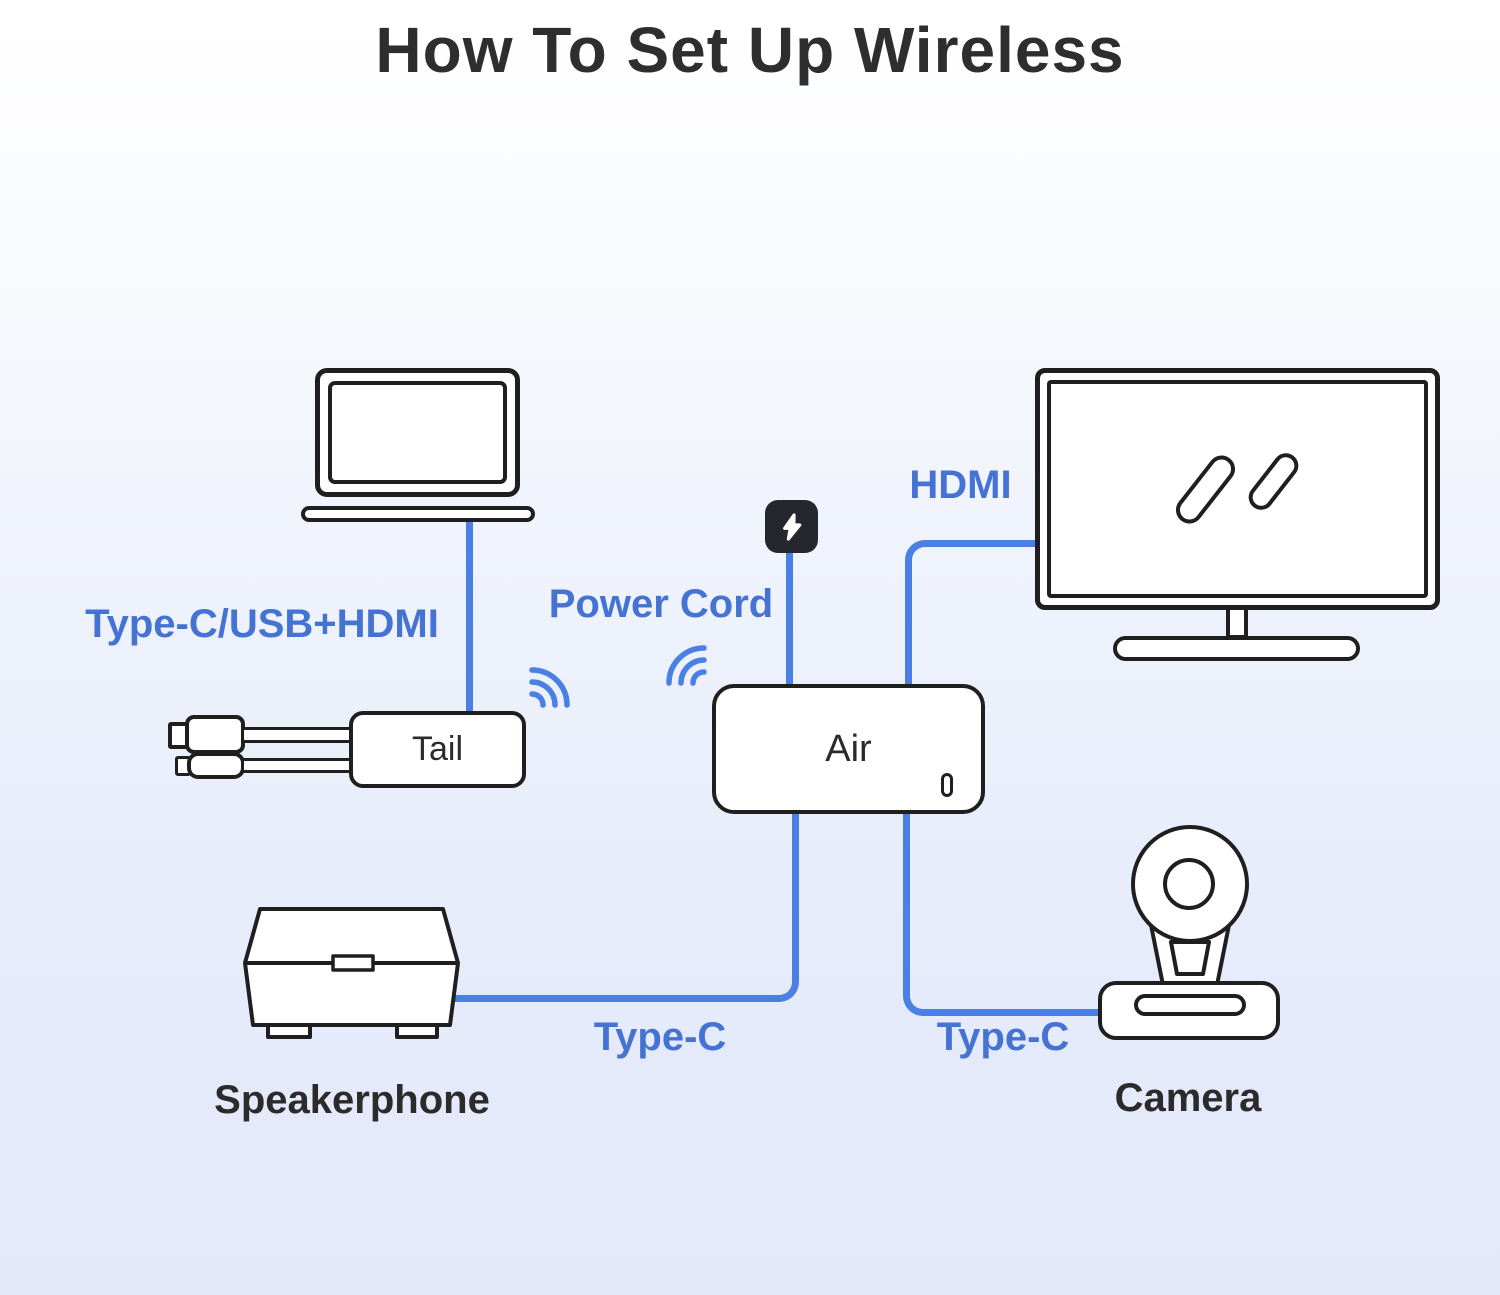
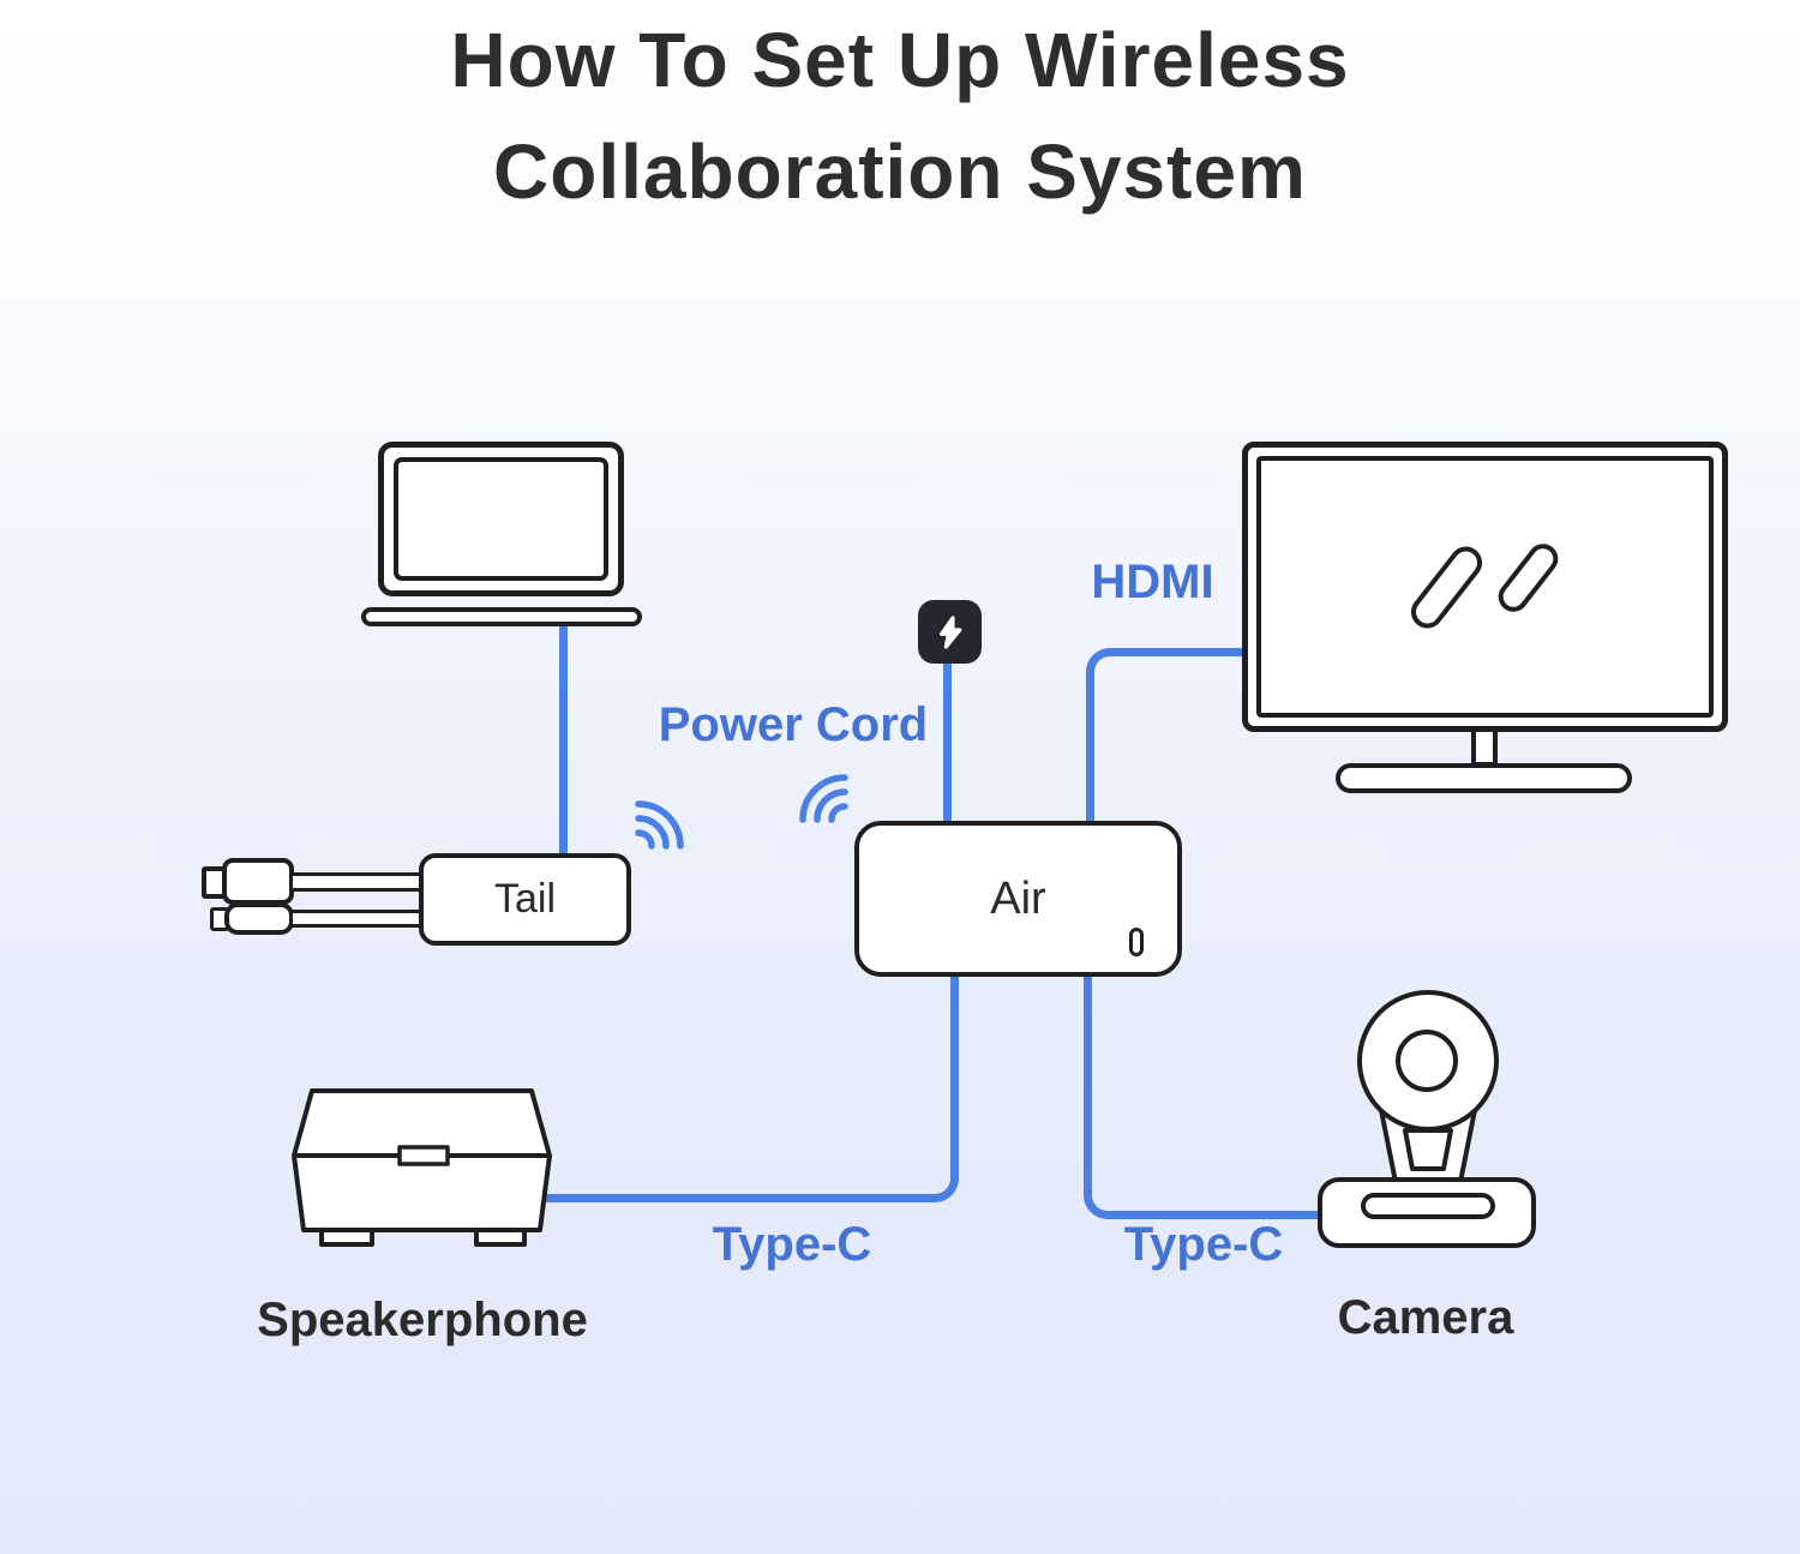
  How To Set Up Wireless
+ Collaboration System
  Tail
  Air
- Type-C/USB+HDMI
  Power Cord
  HDMI
  Type-C
  Type-C
  Speakerphone
  Camera
